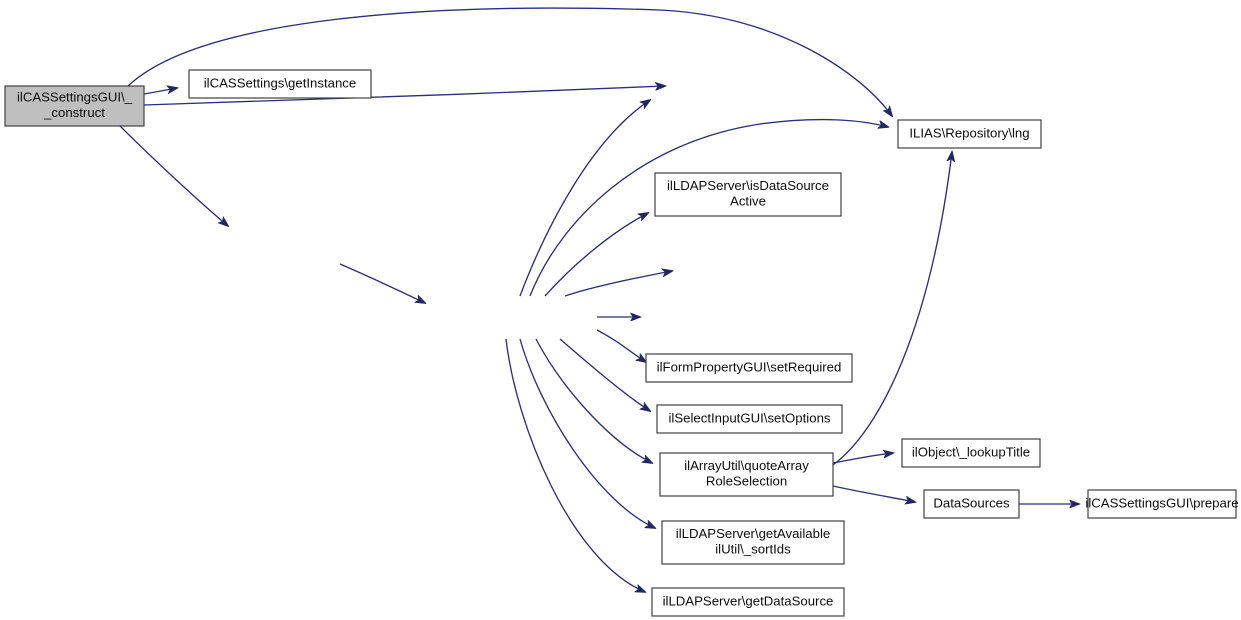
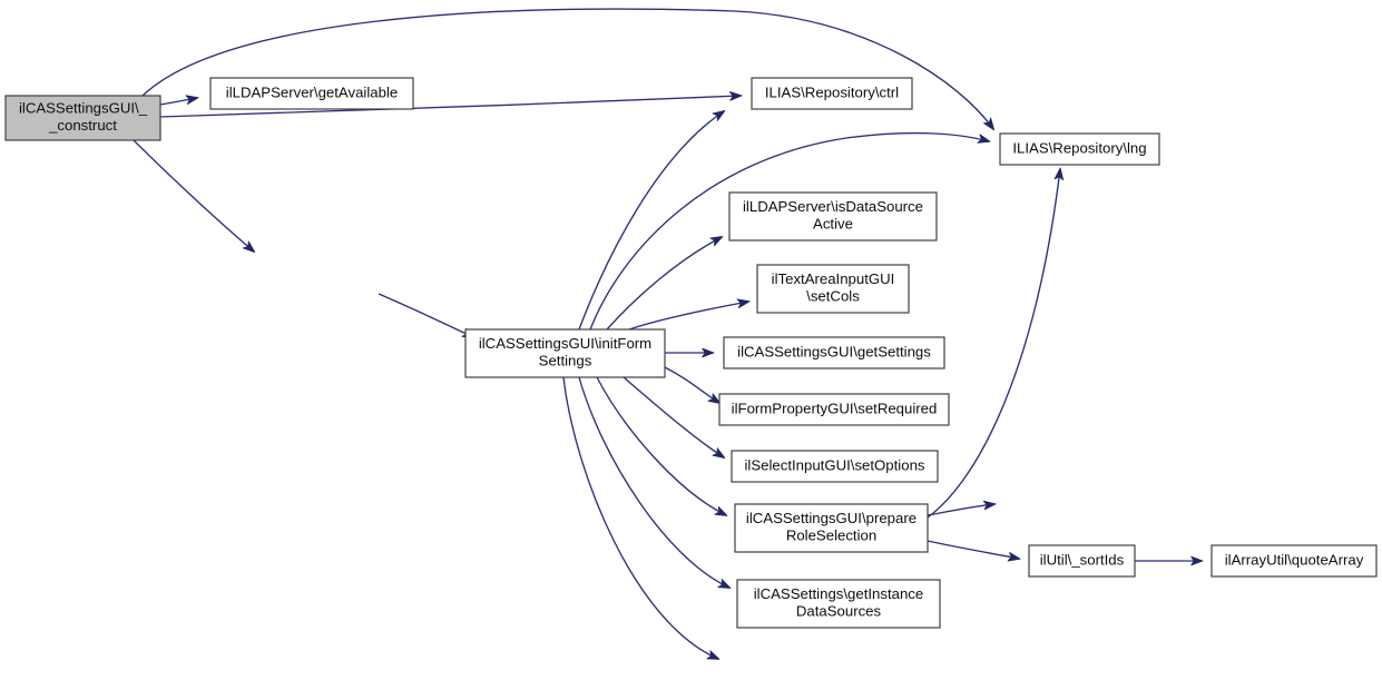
  ilCASSettingsGUI\_
  _construct
- ilCASSettings\getInstance
+ ilLDAPServer\getAvailable
+ ILIAS\Repository\ctrl
  ILIAS\Repository\lng
  ilLDAPServer\isDataSource
  Active
+ ilTextAreaInputGUI
+ \setCols
+ ilCASSettingsGUI\initForm
+ Settings
+ ilCASSettingsGUI\getSettings
  ilFormPropertyGUI\setRequired
  ilSelectInputGUI\setOptions
- ilArrayUtil\quoteArray
+ ilCASSettingsGUI\prepare
  RoleSelection
- ilObject\_lookupTitle
- DataSources
+ ilUtil\_sortIds
- ilCASSettingsGUI\prepare
+ ilArrayUtil\quoteArray
- ilLDAPServer\getAvailable
+ ilCASSettings\getInstance
- ilUtil\_sortIds
+ DataSources
- ilLDAPServer\getDataSource
